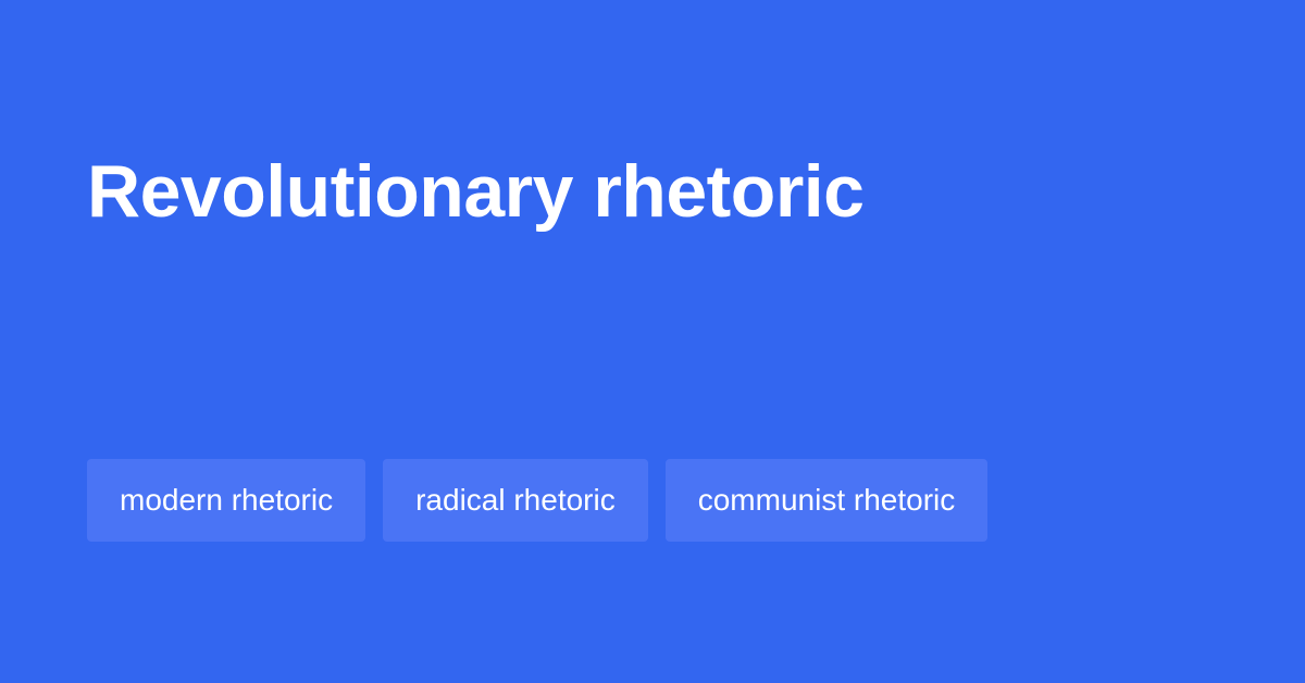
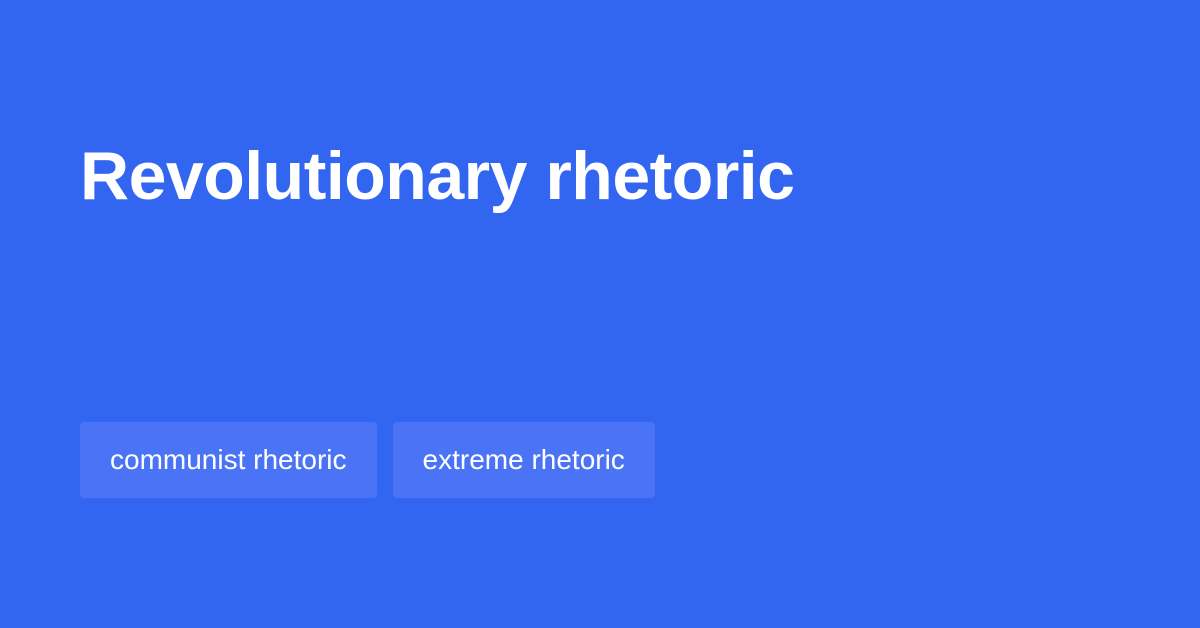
  Revolutionary rhetoric
- modern rhetoric
- radical rhetoric
  communist rhetoric
+ extreme rhetoric
